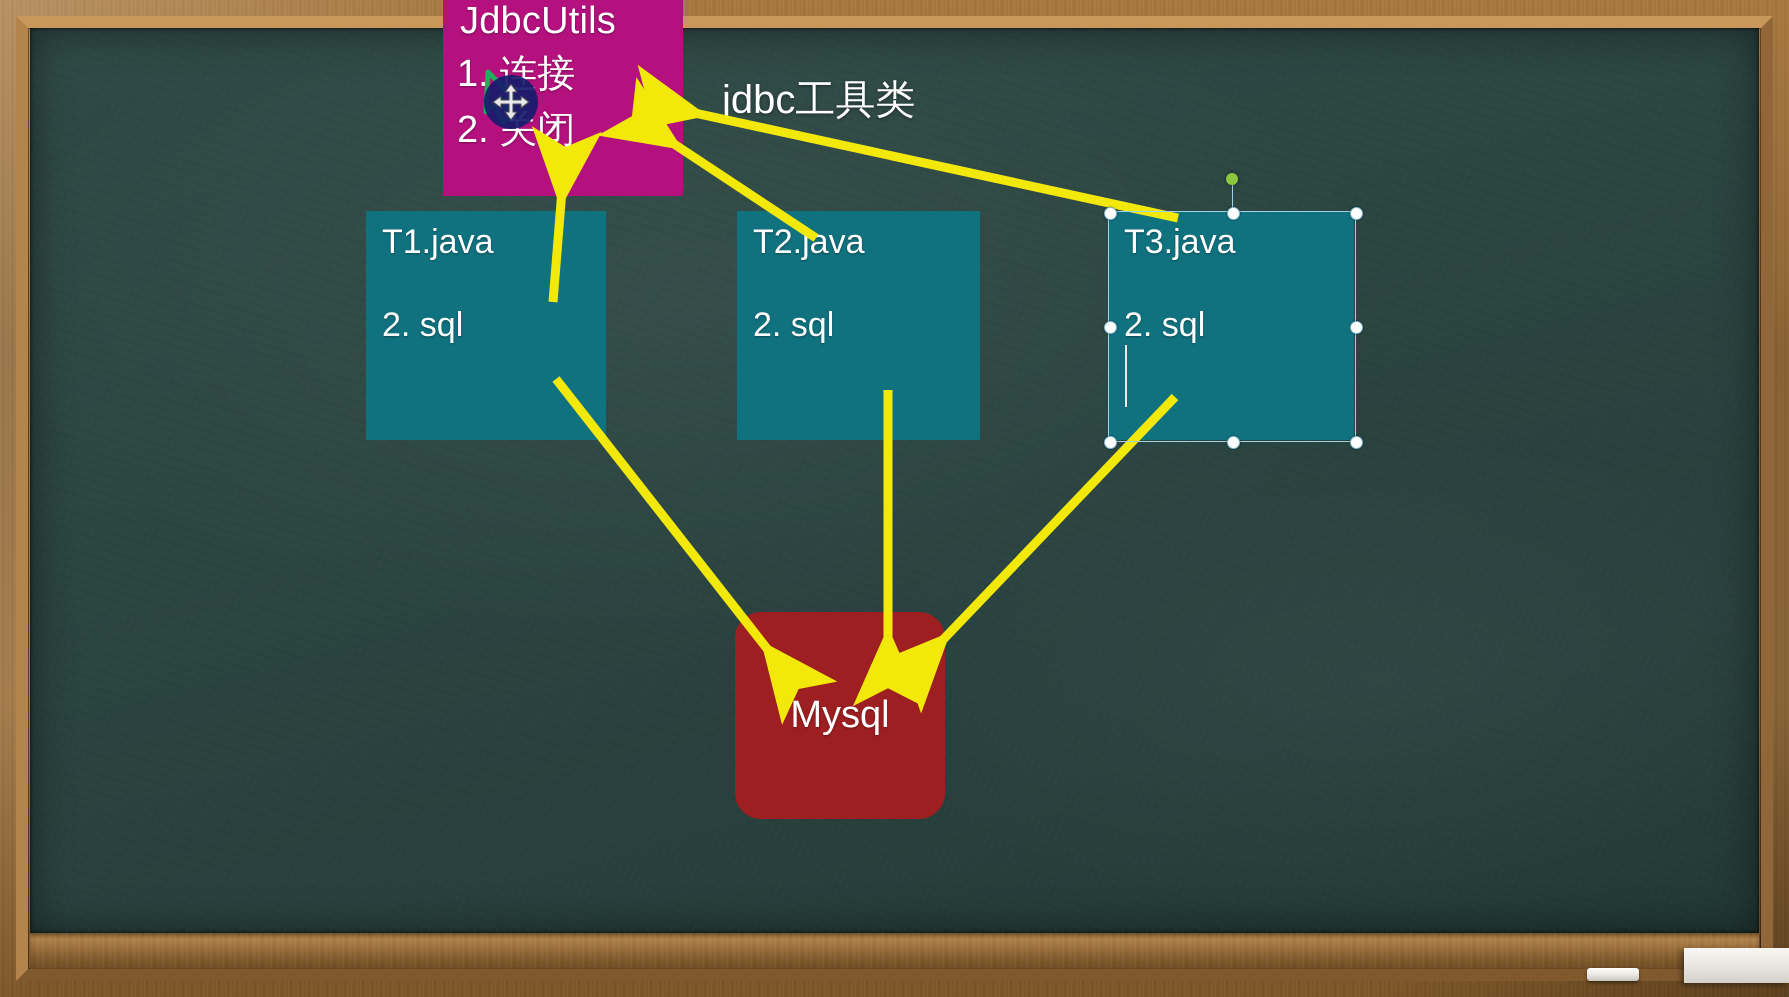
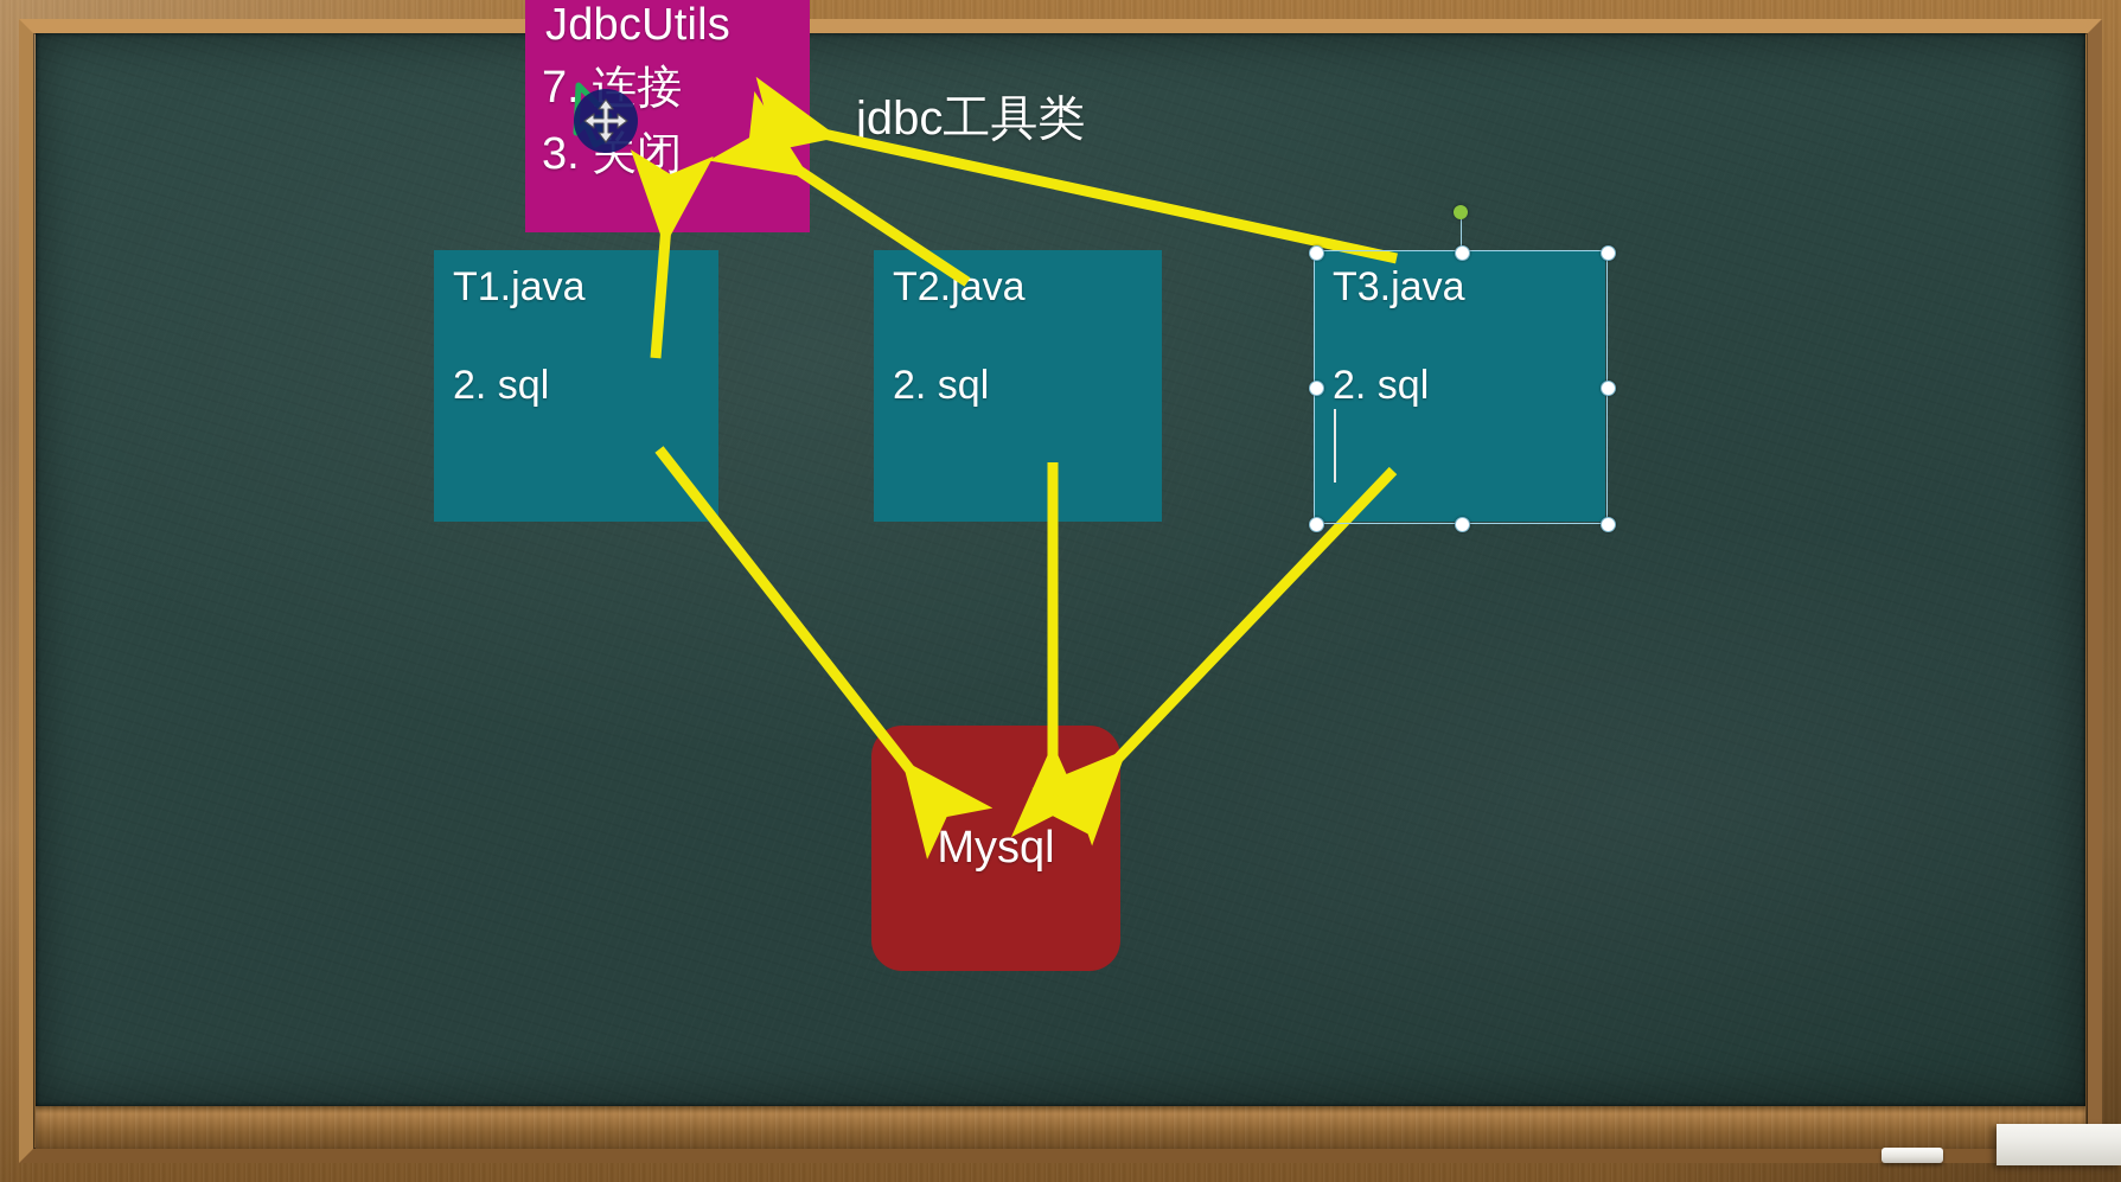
  JdbcUtils
- 1. 连接
+ 7. 连接
- 2. 关闭
+ 3. 关闭
  T1.java
  2. sql
  T2.java
  2. sql
  T3.java
  2. sql
  Mysql
  jdbc工具类
